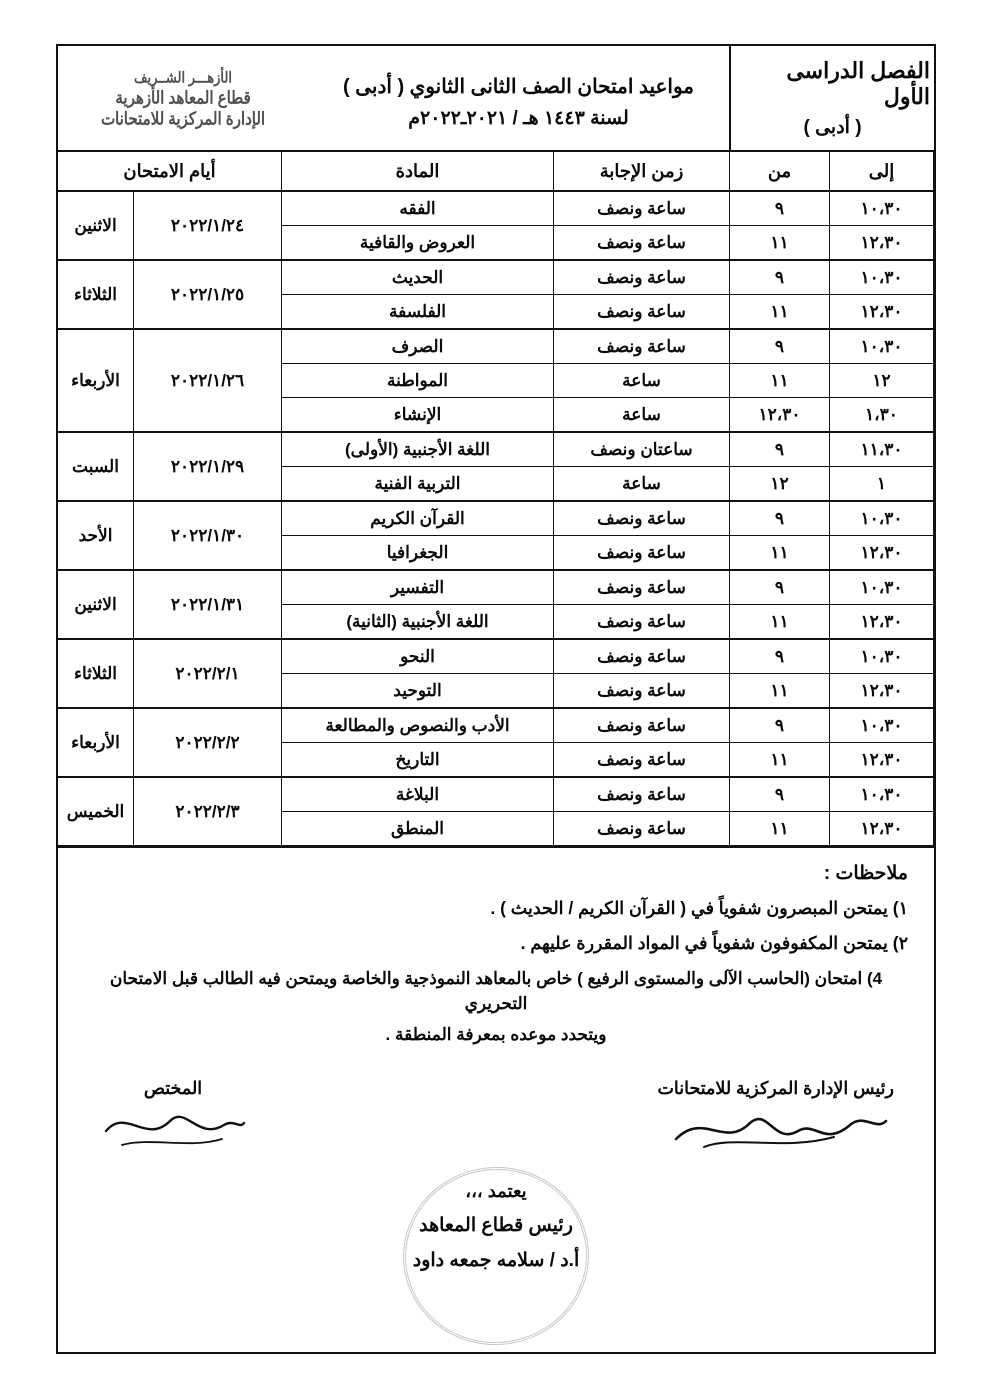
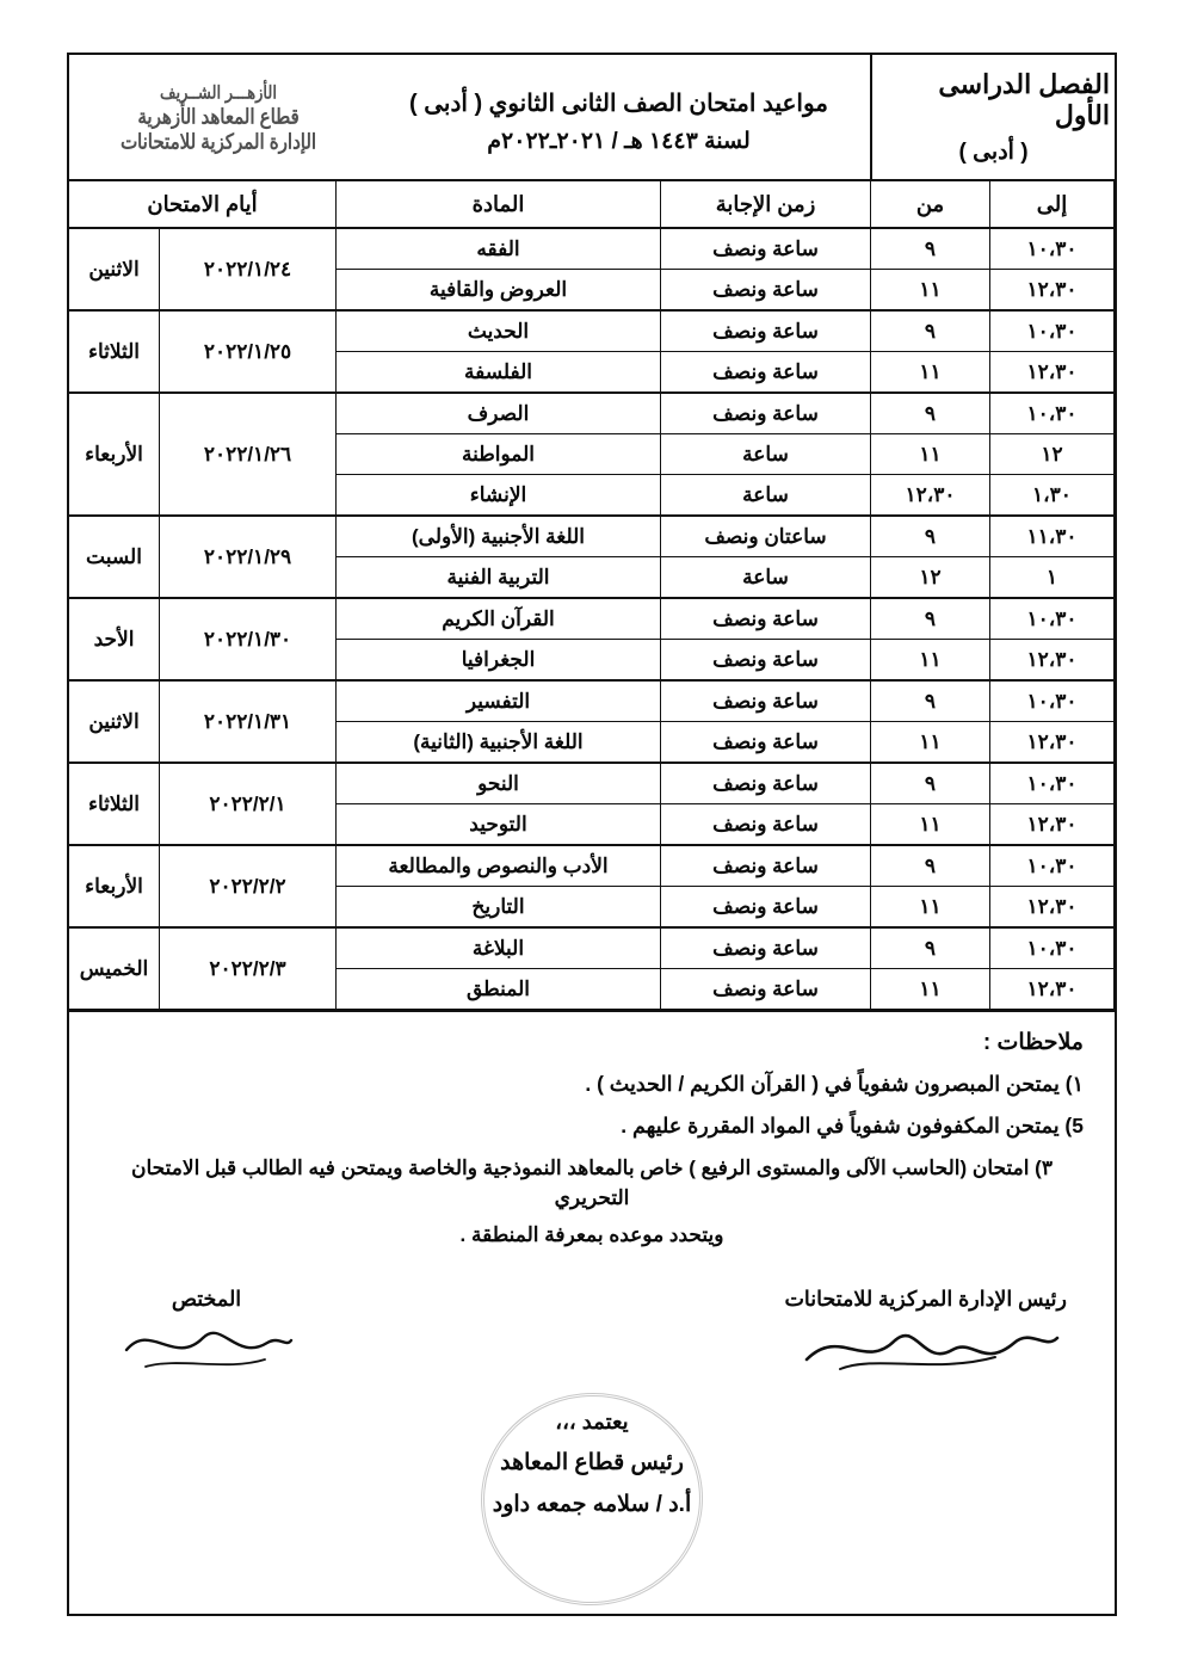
  الفصل الدراسى الأول
  ( أدبى )
  مواعيد امتحان الصف الثانى الثانوي ( أدبى )
  لسنة ١٤٤٣ هـ / ٢٠٢١ـ٢٠٢٢م
  الأزهـــر الشــريف
  قطاع المعاهد الأزهرية
  الإدارة المركزية للامتحانات
  إلى	من	زمن الإجابة	المادة	أيام الامتحان
  ١٠،٣٠	٩	ساعة ونصف	الفقه	٢٠٢٢/١/٢٤	الاثنين
  ١٢،٣٠	١١	ساعة ونصف	العروض والقافية
  ١٠،٣٠	٩	ساعة ونصف	الحديث	٢٠٢٢/١/٢٥	الثلاثاء
  ١٢،٣٠	١١	ساعة ونصف	الفلسفة
  ١٠،٣٠	٩	ساعة ونصف	الصرف	٢٠٢٢/١/٢٦	الأربعاء
  ١٢	١١	ساعة	المواطنة
  ١،٣٠	١٢،٣٠	ساعة	الإنشاء
  ١١،٣٠	٩	ساعتان ونصف	اللغة الأجنبية (الأولى)	٢٠٢٢/١/٢٩	السبت
  ١	١٢	ساعة	التربية الفنية
  ١٠،٣٠	٩	ساعة ونصف	القرآن الكريم	٢٠٢٢/١/٣٠	الأحد
  ١٢،٣٠	١١	ساعة ونصف	الجغرافيا
  ١٠،٣٠	٩	ساعة ونصف	التفسير	٢٠٢٢/١/٣١	الاثنين
  ١٢،٣٠	١١	ساعة ونصف	اللغة الأجنبية (الثانية)
  ١٠،٣٠	٩	ساعة ونصف	النحو	٢٠٢٢/٢/١	الثلاثاء
  ١٢،٣٠	١١	ساعة ونصف	التوحيد
  ١٠،٣٠	٩	ساعة ونصف	الأدب والنصوص والمطالعة	٢٠٢٢/٢/٢	الأربعاء
  ١٢،٣٠	١١	ساعة ونصف	التاريخ
  ١٠،٣٠	٩	ساعة ونصف	البلاغة	٢٠٢٢/٢/٣	الخميس
  ١٢،٣٠	١١	ساعة ونصف	المنطق
  ملاحظات :
  ١) يمتحن المبصرون شفوياً في ( القرآن الكريم / الحديث ) .
- ٢) يمتحن المكفوفون شفوياً في المواد المقررة عليهم .
+ 5) يمتحن المكفوفون شفوياً في المواد المقررة عليهم .
- 4) امتحان (الحاسب الآلى والمستوى الرفيع ) خاص بالمعاهد النموذجية والخاصة ويمتحن فيه الطالب قبل الامتحان التحريري
+ ٣) امتحان (الحاسب الآلى والمستوى الرفيع ) خاص بالمعاهد النموذجية والخاصة ويمتحن فيه الطالب قبل الامتحان التحريري
  ويتحدد موعده بمعرفة المنطقة .
  رئيس الإدارة المركزية للامتحانات
  المختص
  يعتمد ،،،
  رئيس قطاع المعاهد
  أ.د / سلامه جمعه داود
